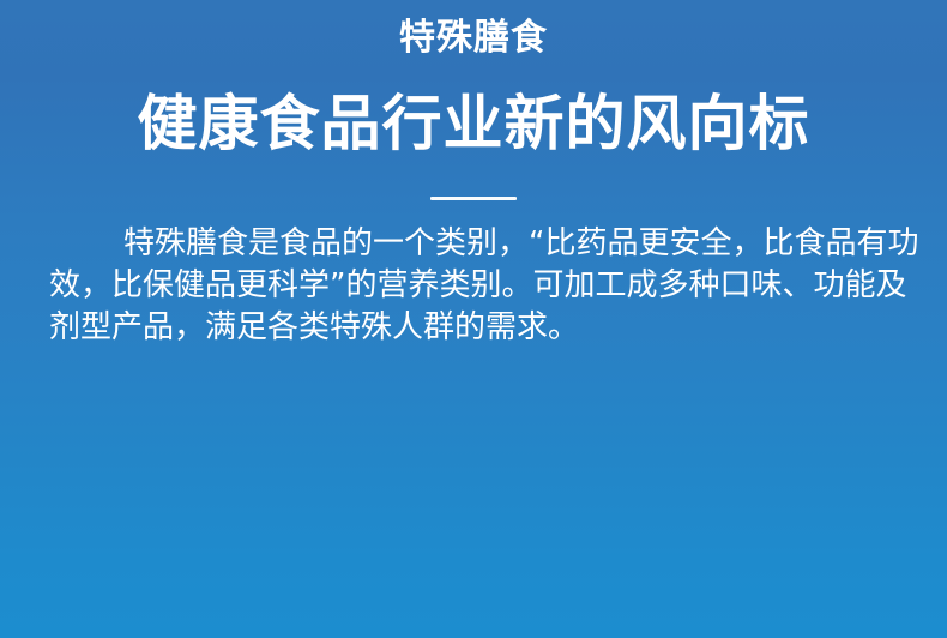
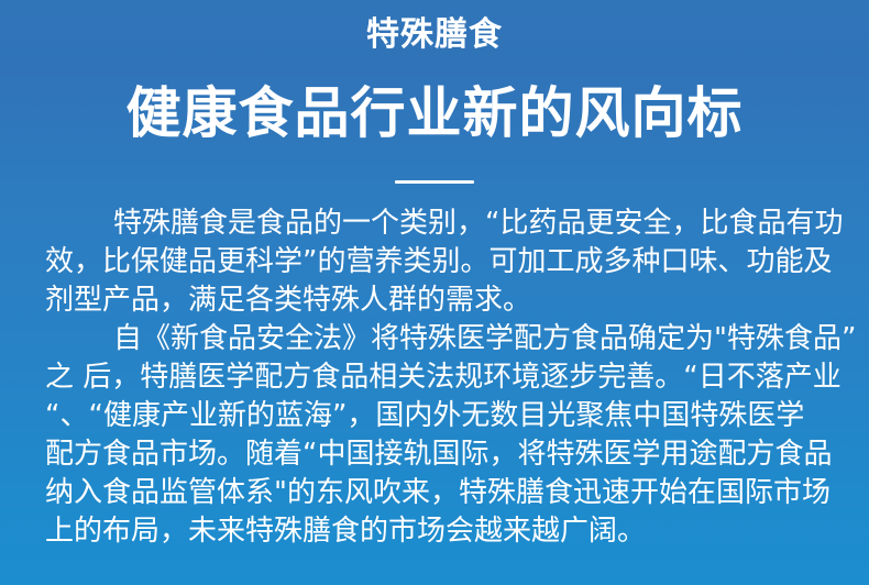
  特殊膳食
  健康食品行业新的风向标
  特殊膳食是食品的一个类别，“比药品更安全，比食品有功
  效，比保健品更科学”的营养类别。可加工成多种口味、功能及
  剂型产品，满足各类特殊人群的需求。
+ 自《新食品安全法》将特殊医学配方食品确定为"特殊食品”
+ 之 后，特膳医学配方食品相关法规环境逐步完善。“日不落产业
+ “、“健康产业新的蓝海”，国内外无数目光聚焦中国特殊医学
+ 配方食品市场。随着“中国接轨国际，将特殊医学用途配方食品
+ 纳入食品监管体系"的东风吹来，特殊膳食迅速开始在国际市场
+ 上的布局，未来特殊膳食的市场会越来越广阔。
